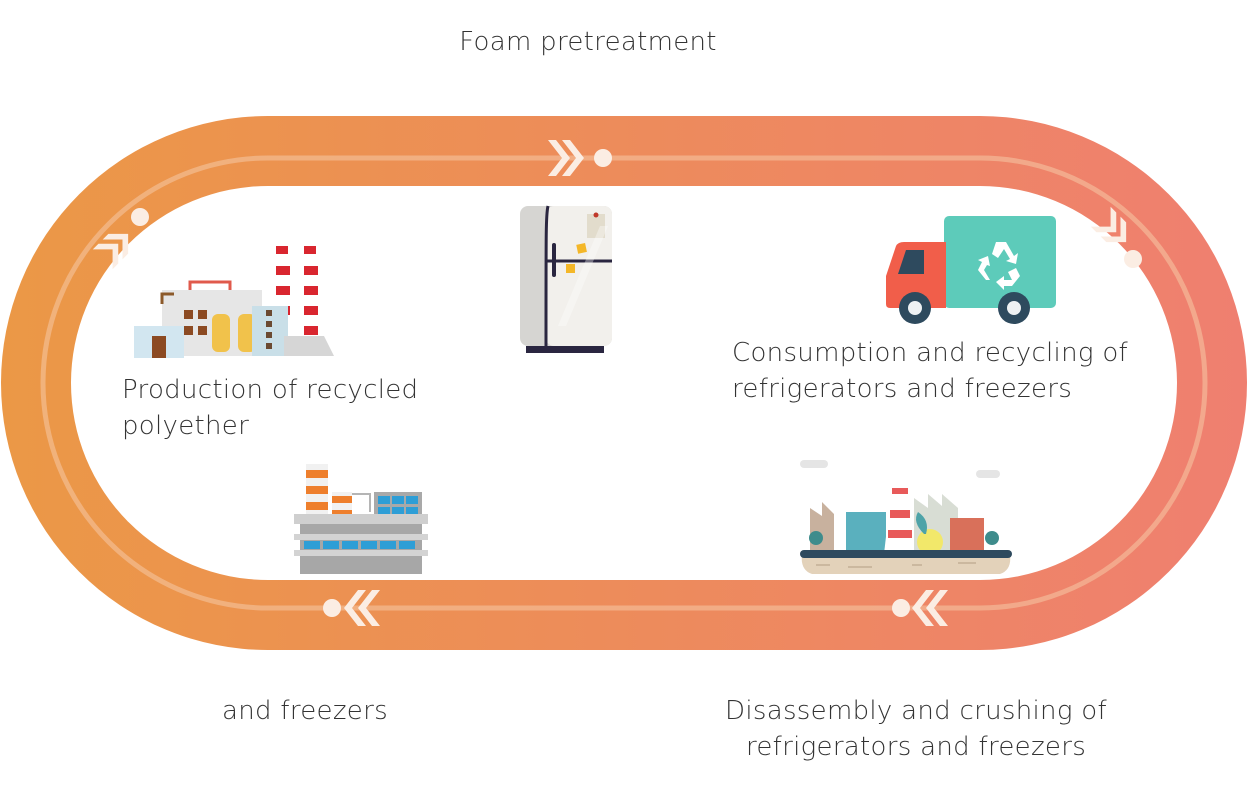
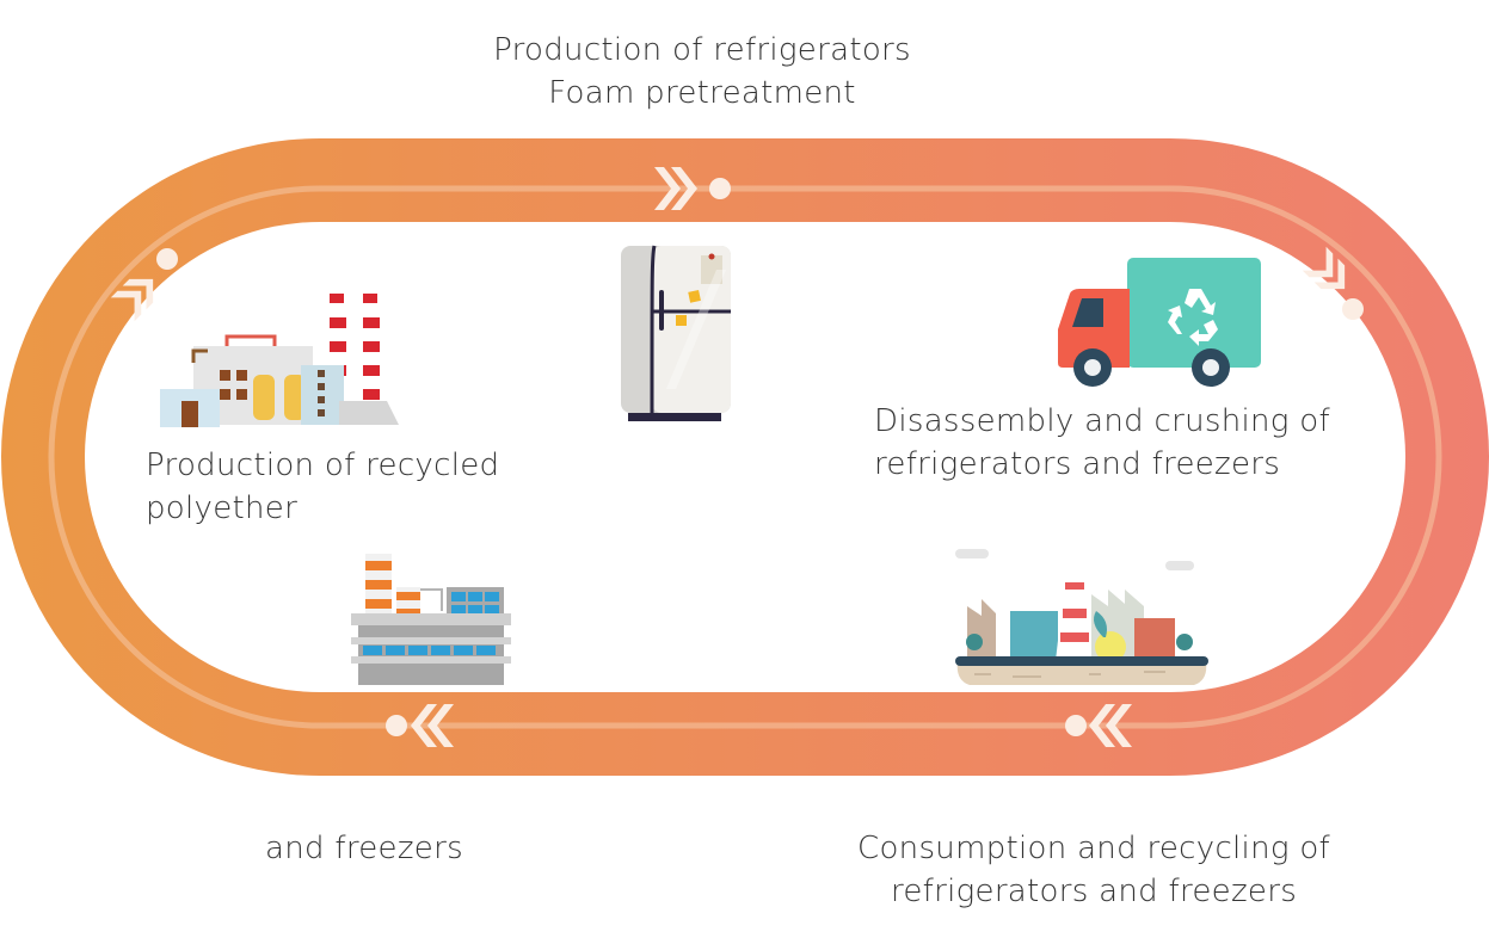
+ Production of refrigerators
  Foam pretreatment
- Consumption and recycling of
+ Disassembly and crushing of
  refrigerators and freezers
- Disassembly and crushing of
+ Consumption and recycling of
  refrigerators and freezers
  and freezers
  Production of recycled
  polyether
